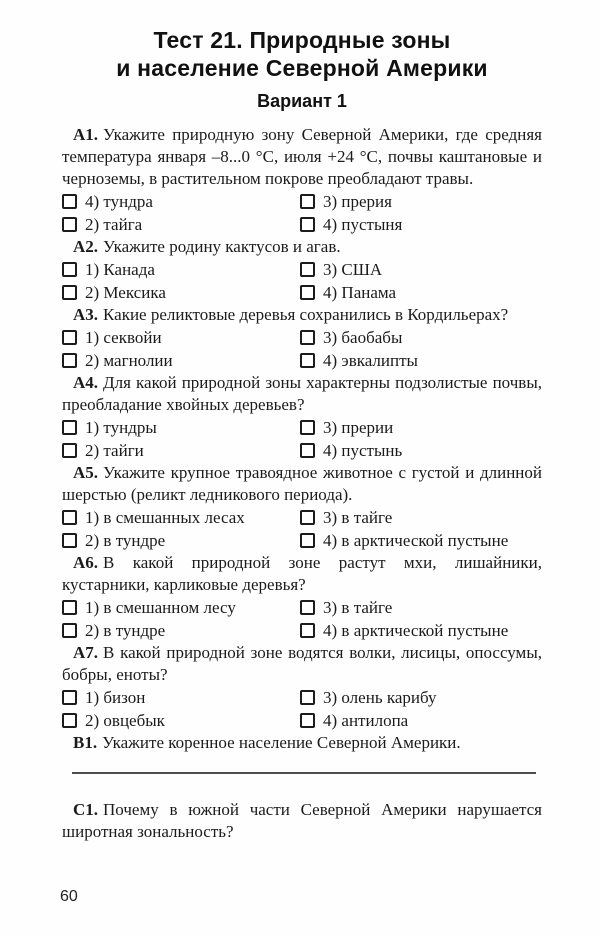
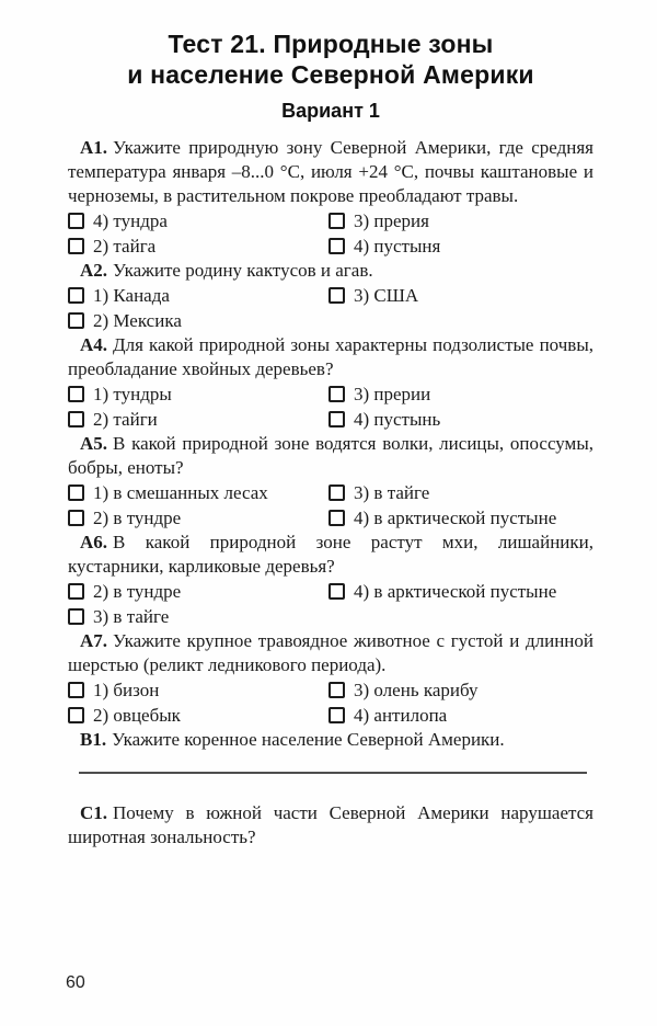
  Тест 21. Природные зоны
  и население Северной Америки
  Вариант 1
  А1. Укажите природную зону Северной Америки, где средняя температура января –8...0 °С, июля +24 °С, почвы каштановые и черноземы, в растительном покрове преобладают травы.
  4) тундра
  2) тайга
  3) прерия
  4) пустыня
  А2. Укажите родину кактусов и агав.
  1) Канада
  2) Мексика
  3) США
- 4) Панама
- А3. Какие реликтовые деревья сохранились в Кордильерах?
- 1) секвойи
- 2) магнолии
- 3) баобабы
- 4) эвкалипты
  А4. Для какой природной зоны характерны подзолистые почвы, преобладание хвойных деревьев?
  1) тундры
  2) тайги
  3) прерии
  4) пустынь
- А5. Укажите крупное травоядное животное с густой и длинной шерстью (реликт ледникового периода).
+ А5. В какой природной зоне водятся волки, лисицы, опоссумы, бобры, еноты?
  1) в смешанных лесах
  2) в тундре
  3) в тайге
  4) в арктической пустыне
  А6. В какой природной зоне растут мхи, лишайники, кустарники, карликовые деревья?
- 1) в смешанном лесу
  2) в тундре
  3) в тайге
  4) в арктической пустыне
- А7. В какой природной зоне водятся волки, лисицы, опоссумы, бобры, еноты?
+ А7. Укажите крупное травоядное животное с густой и длинной шерстью (реликт ледникового периода).
  1) бизон
  2) овцебык
  3) олень карибу
  4) антилопа
  В1. Укажите коренное население Северной Америки.
  С1. Почему в южной части Северной Америки нарушается широтная зональность?
  60
